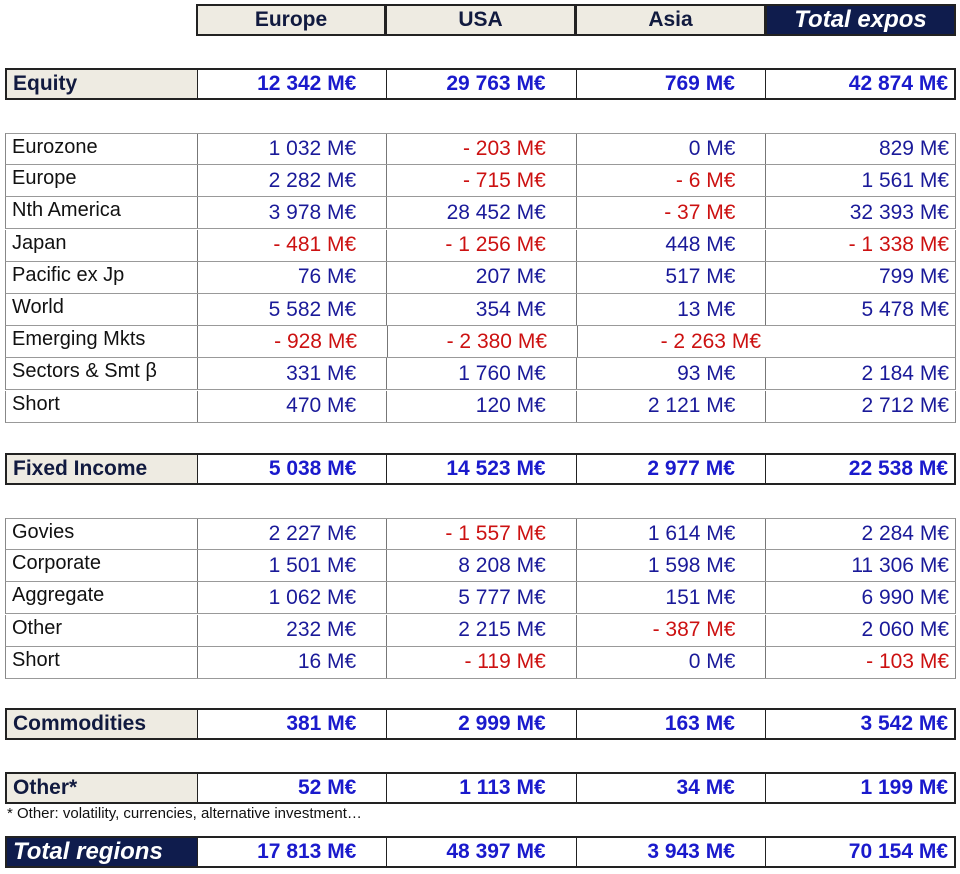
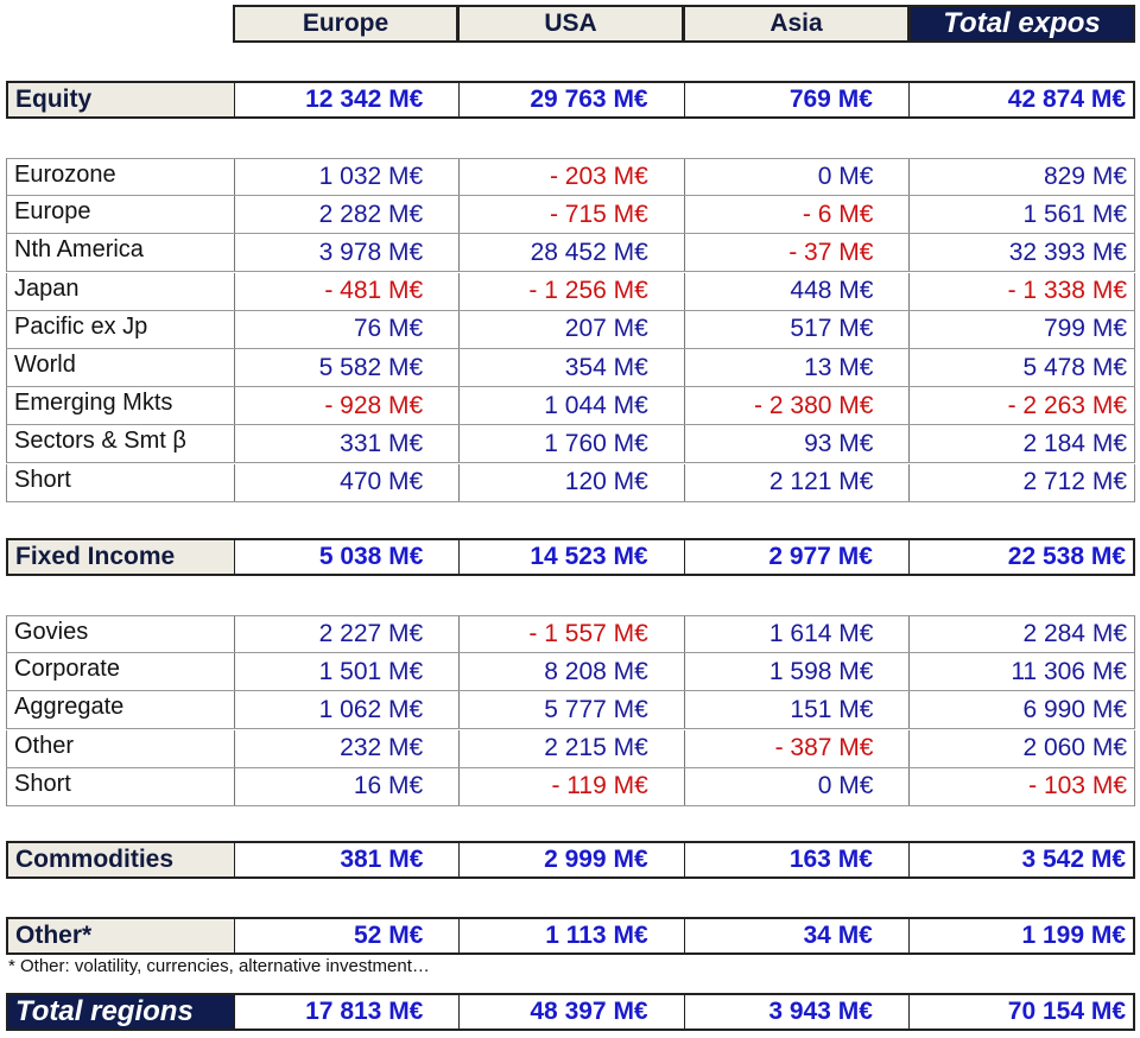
  Europe
  USA
  Asia
  Total expos
  Equity
  12 342 M€
  29 763 M€
  769 M€
  42 874 M€
  Eurozone
  1 032 M€
  - 203 M€
  0 M€
  829 M€
  Europe
  2 282 M€
  - 715 M€
  - 6 M€
  1 561 M€
  Nth America
  3 978 M€
  28 452 M€
  - 37 M€
  32 393 M€
  Japan
  - 481 M€
  - 1 256 M€
  448 M€
  - 1 338 M€
  Pacific ex Jp
  76 M€
  207 M€
  517 M€
  799 M€
  World
  5 582 M€
  354 M€
  13 M€
  5 478 M€
  Emerging Mkts
  - 928 M€
+ 1 044 M€
  - 2 380 M€
  - 2 263 M€
  Sectors & Smt β
  331 M€
  1 760 M€
  93 M€
  2 184 M€
  Short
  470 M€
  120 M€
  2 121 M€
  2 712 M€
  Fixed Income
  5 038 M€
  14 523 M€
  2 977 M€
  22 538 M€
  Govies
  2 227 M€
  - 1 557 M€
  1 614 M€
  2 284 M€
  Corporate
  1 501 M€
  8 208 M€
  1 598 M€
  11 306 M€
  Aggregate
  1 062 M€
  5 777 M€
  151 M€
  6 990 M€
  Other
  232 M€
  2 215 M€
  - 387 M€
  2 060 M€
  Short
  16 M€
  - 119 M€
  0 M€
  - 103 M€
  Commodities
  381 M€
  2 999 M€
  163 M€
  3 542 M€
  Other*
  52 M€
  1 113 M€
  34 M€
  1 199 M€
  * Other: volatility, currencies, alternative investment…
  Total regions
  17 813 M€
  48 397 M€
  3 943 M€
  70 154 M€
